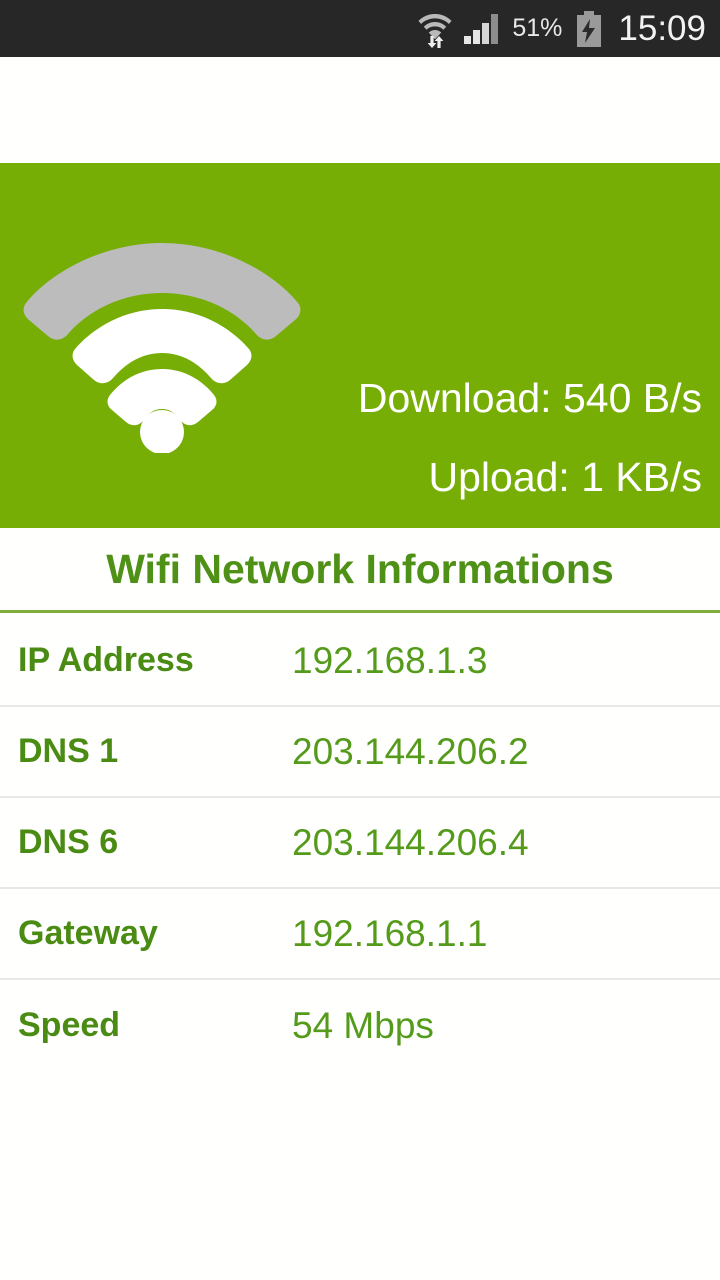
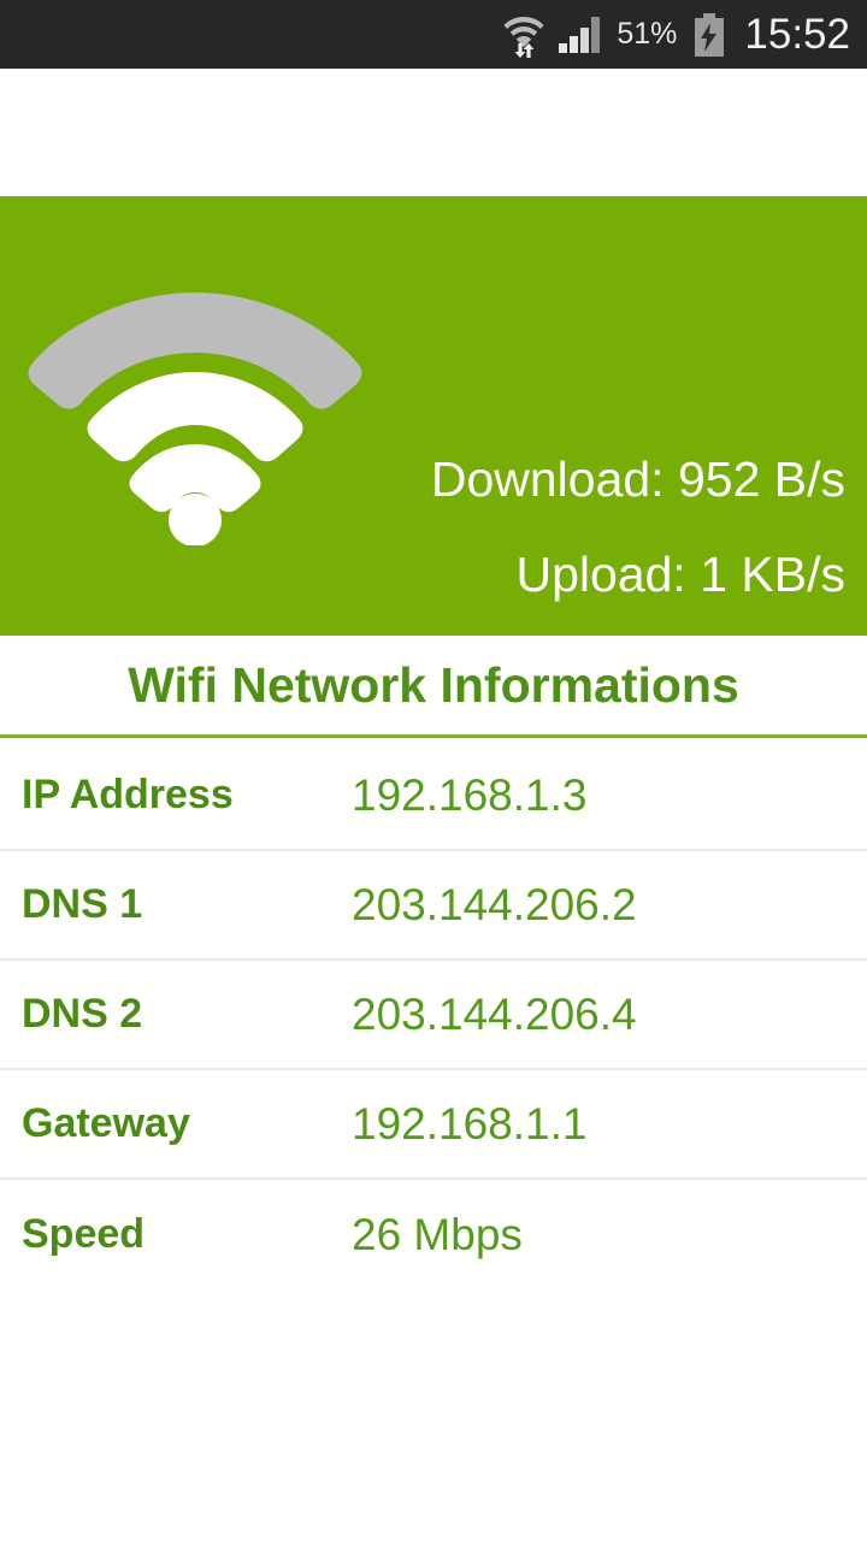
  51%
- 15:09
+ 15:52
- Download: 540 B/s
+ Download: 952 B/s
  Upload: 1 KB/s
  Wifi Network Informations
  IP Address
  192.168.1.3
  DNS 1
  203.144.206.2
- DNS 6
+ DNS 2
  203.144.206.4
  Gateway
  192.168.1.1
  Speed
- 54 Mbps
+ 26 Mbps
